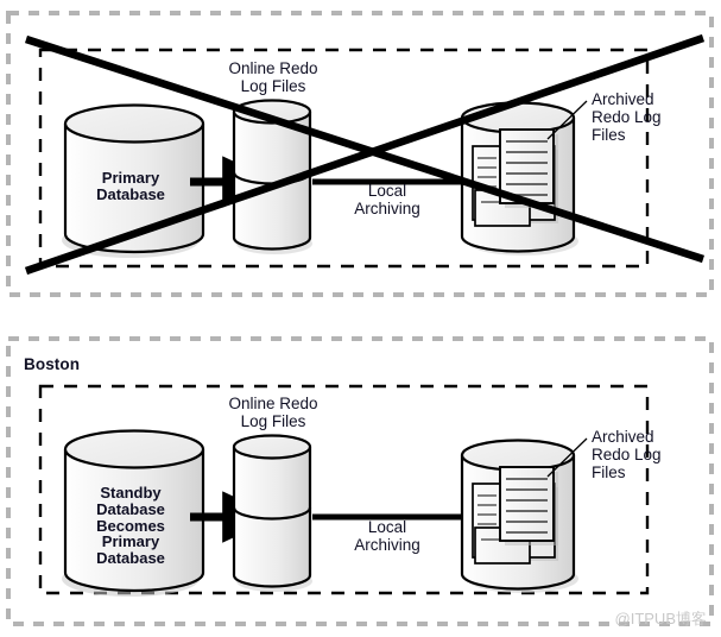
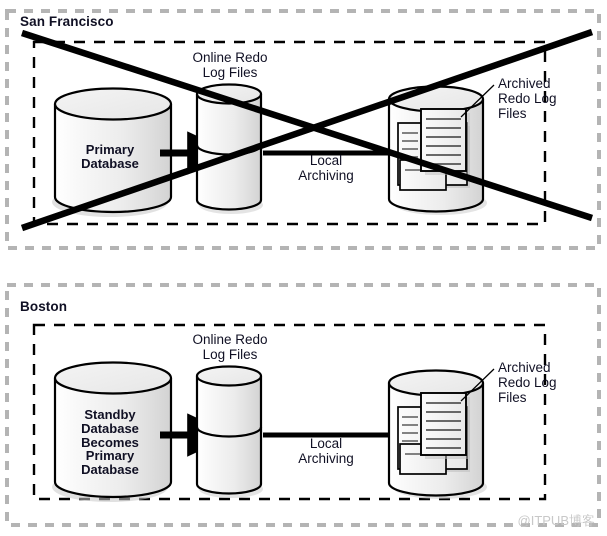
+ San Francisco
  Online Redo
  Log Files
  Primary
  Database
  Local
  Archiving
  Archived
  Redo Log
  Files
  Boston
  Online Redo
  Log Files
  Standby
  Database
  Becomes
  Primary
  Database
  Local
  Archiving
  Archived
  Redo Log
  Files
  @ITPUB博客
